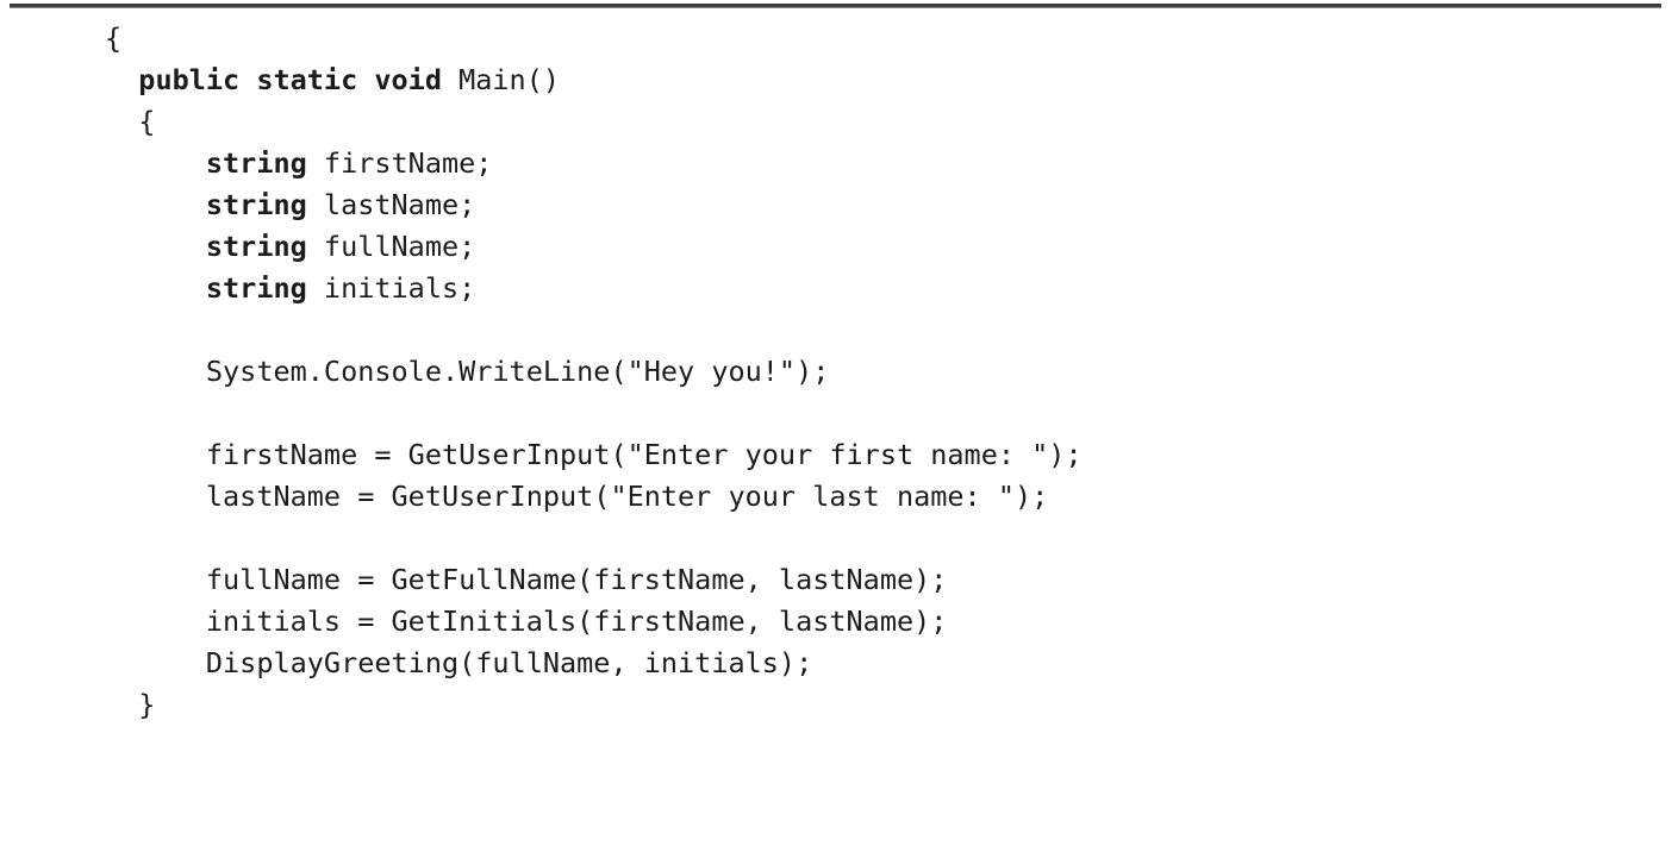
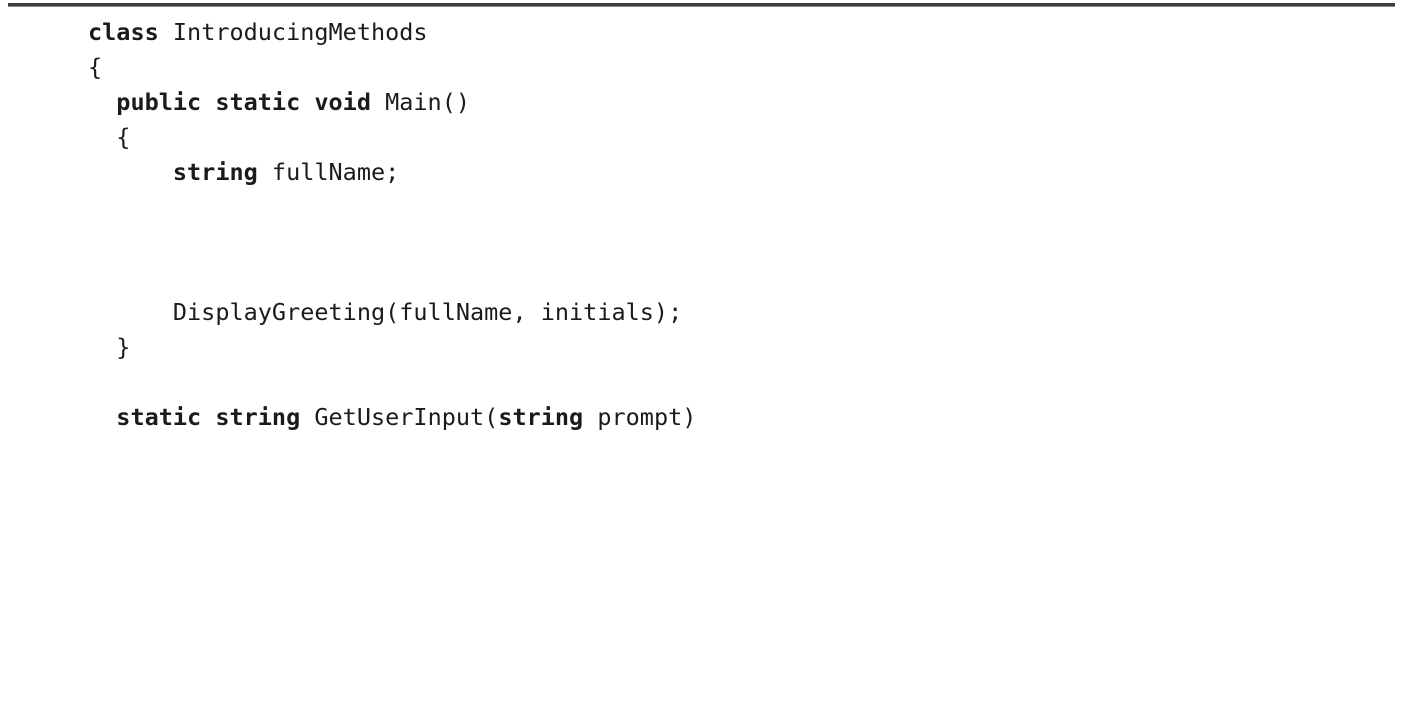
+ class IntroducingMethods
  {
  public static void Main()
  {
- string firstName;
- string lastName;
  string fullName;
- string initials;
- System.Console.WriteLine("Hey you!");
- firstName = GetUserInput("Enter your first name: ");
- lastName = GetUserInput("Enter your last name: ");
- fullName = GetFullName(firstName, lastName);
- initials = GetInitials(firstName, lastName);
  DisplayGreeting(fullName, initials);
  }
+ static string GetUserInput(string prompt)
